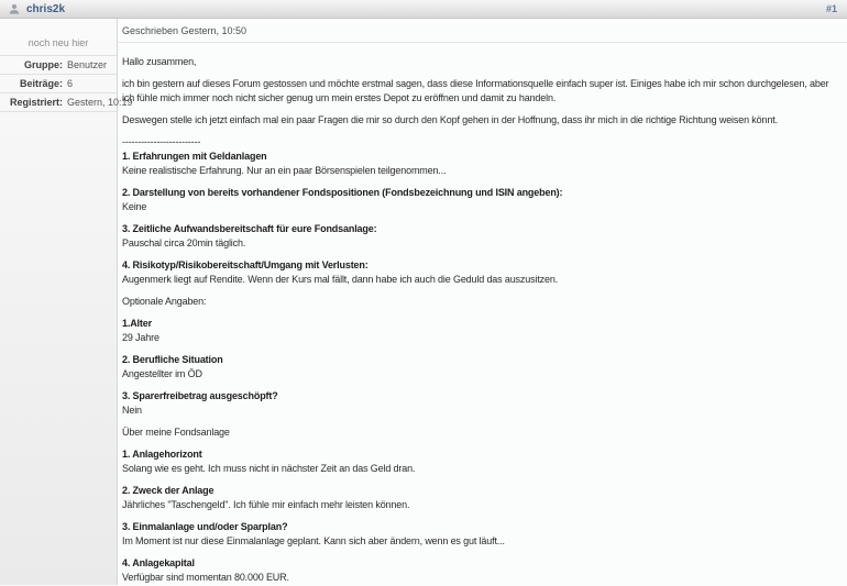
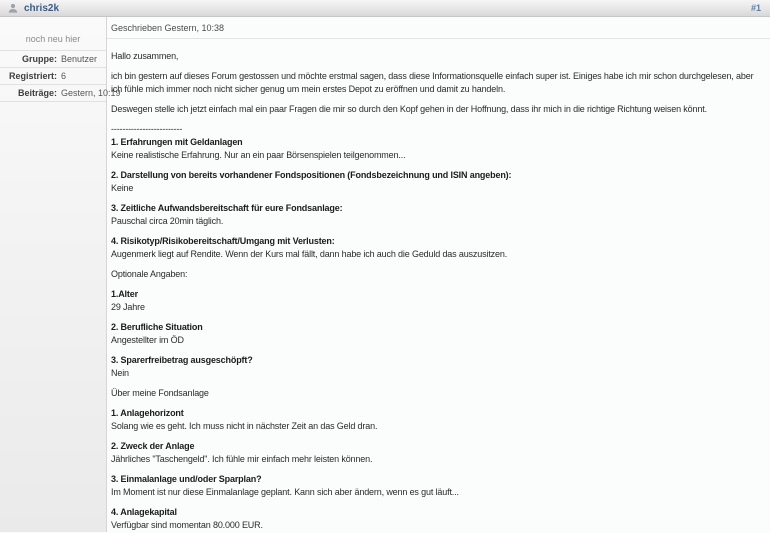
  chris2k
  #1
  noch neu hier
  Gruppe:
  Benutzer
- Beiträge:
+ Registriert:
  6
- Registriert:
+ Beiträge:
  Gestern, 10:19
- Geschrieben Gestern, 10:50
+ Geschrieben Gestern, 10:38
  Hallo zusammen,
  ich bin gestern auf dieses Forum gestossen und möchte erstmal sagen, dass diese Informationsquelle einfach super ist. Einiges habe ich mir schon durchgelesen, aber ich fühle mich immer noch nicht sicher genug um mein erstes Depot zu eröffnen und damit zu handeln.
  Deswegen stelle ich jetzt einfach mal ein paar Fragen die mir so durch den Kopf gehen in der Hoffnung, dass ihr mich in die richtige Richtung weisen könnt.
  -------------------------
  1. Erfahrungen mit Geldanlagen
  Keine realistische Erfahrung. Nur an ein paar Börsenspielen teilgenommen...
  2. Darstellung von bereits vorhandener Fondspositionen (Fondsbezeichnung und ISIN angeben):
  Keine
  3. Zeitliche Aufwandsbereitschaft für eure Fondsanlage:
  Pauschal circa 20min täglich.
  4. Risikotyp/Risikobereitschaft/Umgang mit Verlusten:
  Augenmerk liegt auf Rendite. Wenn der Kurs mal fällt, dann habe ich auch die Geduld das auszusitzen.
  Optionale Angaben:
  1.Alter
  29 Jahre
  2. Berufliche Situation
  Angestellter im ÖD
  3. Sparerfreibetrag ausgeschöpft?
  Nein
  Über meine Fondsanlage
  1. Anlagehorizont
  Solang wie es geht. Ich muss nicht in nächster Zeit an das Geld dran.
  2. Zweck der Anlage
  Jährliches "Taschengeld". Ich fühle mir einfach mehr leisten können.
  3. Einmalanlage und/oder Sparplan?
  Im Moment ist nur diese Einmalanlage geplant. Kann sich aber ändern, wenn es gut läuft...
  4. Anlagekapital
  Verfügbar sind momentan 80.000 EUR.
